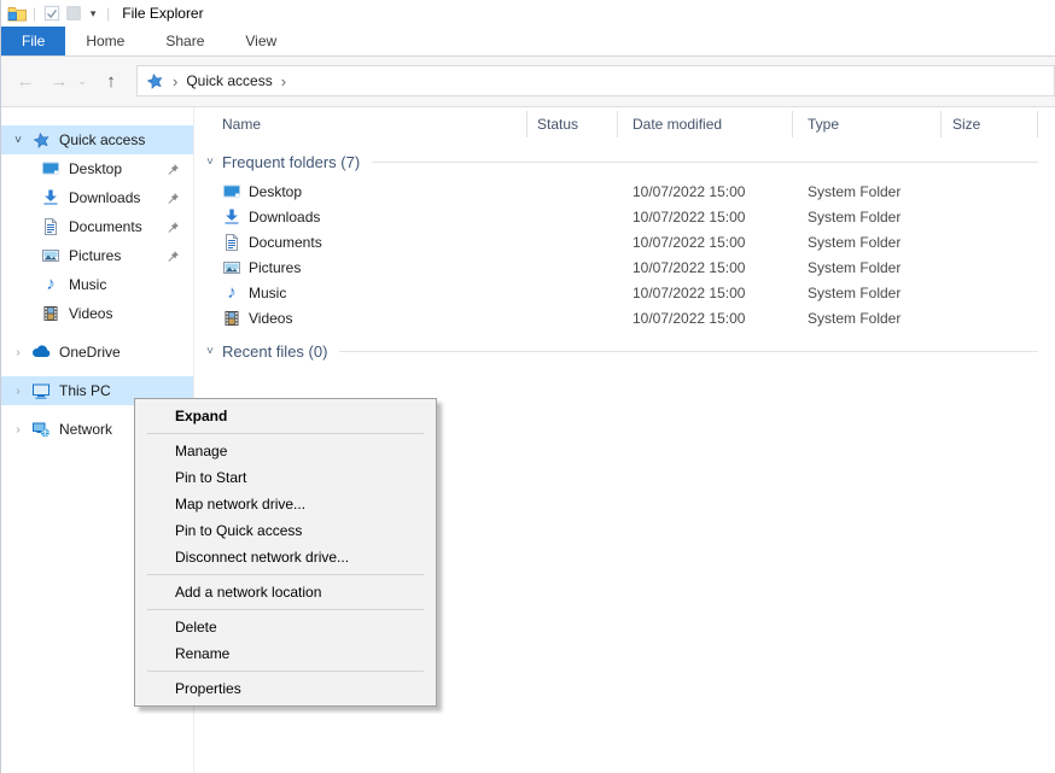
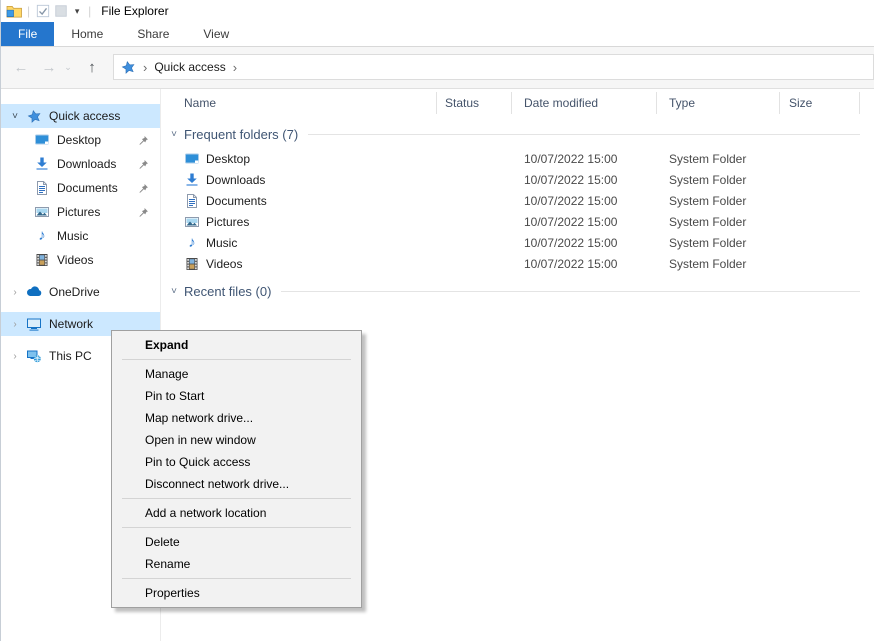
  |
  ▾
  |
  File Explorer
  File
  Home
  Share
  View
  ←
  →
  ⌄
  ↑
  ›
  Quick access
  ›
  ˅
  Quick access
  Desktop
  Downloads
  Documents
  Pictures
  ♪
  Music
  Videos
  ›
  OneDrive
  ›
- This PC
+ Network
  ›
- Network
+ This PC
  Name
  Status
  Date modified
  Type
  Size
  ˅
  Frequent folders (7)
  Desktop
  10/07/2022 15:00
  System Folder
  Downloads
  10/07/2022 15:00
  System Folder
  Documents
  10/07/2022 15:00
  System Folder
  Pictures
  10/07/2022 15:00
  System Folder
  ♪
  Music
  10/07/2022 15:00
  System Folder
  Videos
  10/07/2022 15:00
  System Folder
  ˅
  Recent files (0)
  Expand
  Manage
  Pin to Start
  Map network drive...
+ Open in new window
  Pin to Quick access
  Disconnect network drive...
  Add a network location
  Delete
  Rename
  Properties
